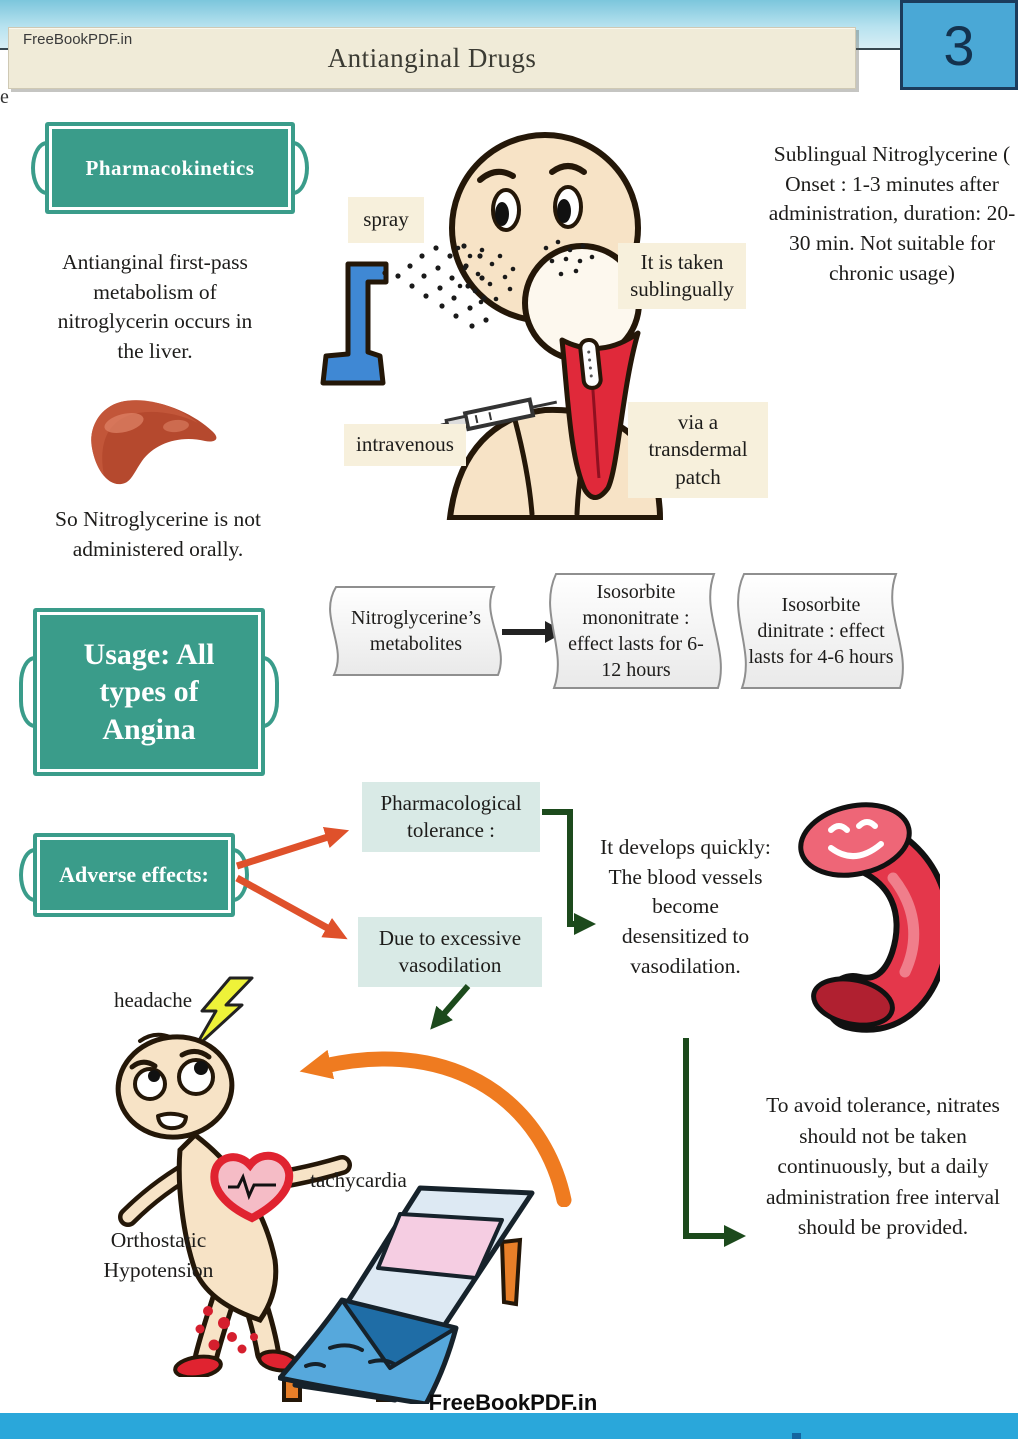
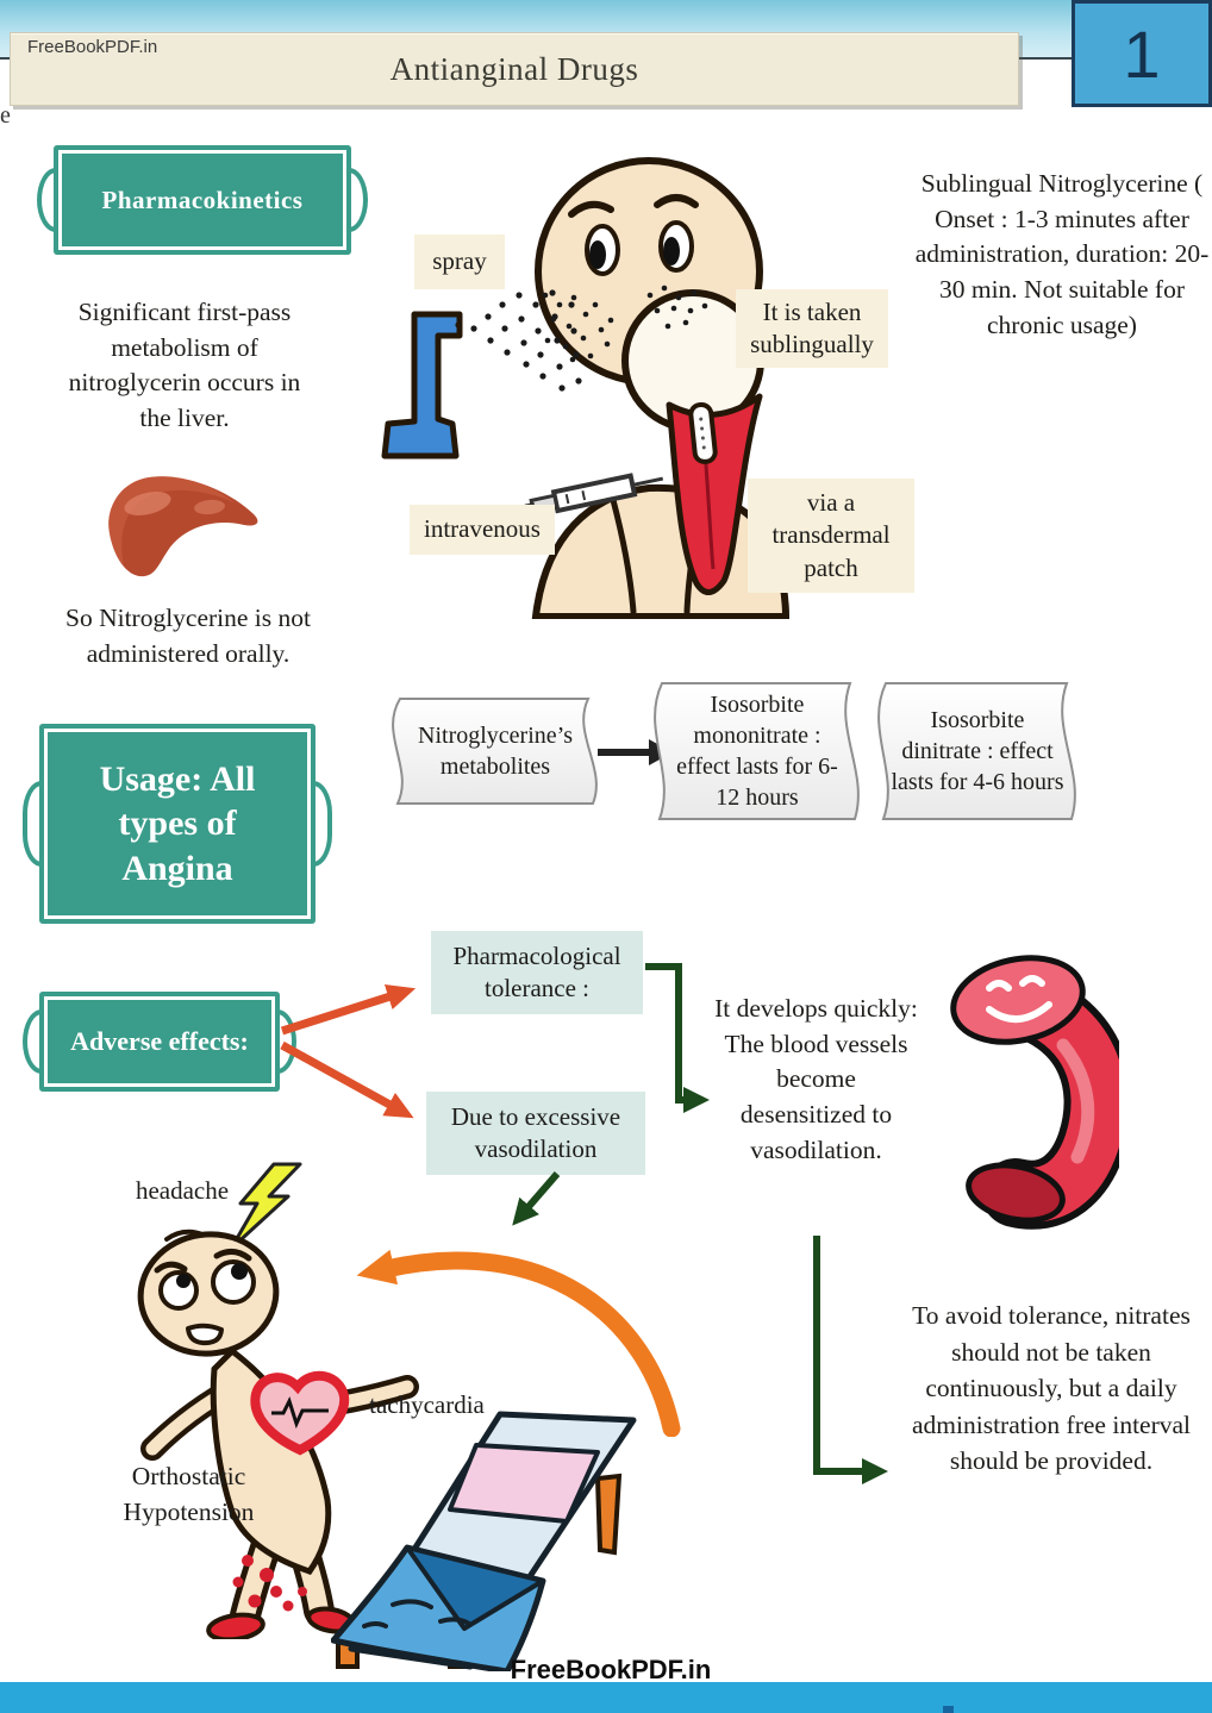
  FreeBookPDF.in
  Antianginal Drugs
- 3
+ 1
  e
  Pharmacokinetics
- Antianginal first-pass metabolism of nitroglycerin occurs in the liver.
+ Significant first-pass metabolism of nitroglycerin occurs in the liver.
  So Nitroglycerine is not administered orally.
  Usage: All types of Angina
  spray
  It is taken sublingually
  Sublingual Nitroglycerine ( Onset : 1-3 minutes after administration, duration: 20-30 min. Not suitable for chronic usage)
  intravenous
  via a transdermal patch
  Nitroglycerine’s metabolites
  Isosorbite mononitrate : effect lasts for 6-12 hours
  Isosorbite dinitrate : effect lasts for 4-6 hours
  Adverse effects:
  Pharmacological tolerance :
  Due to excessive vasodilation
  It develops quickly: The blood vessels become desensitized to vasodilation.
  headache
  tachycardia
  Orthostatic Hypotension
  To avoid tolerance, nitrates should not be taken continuously, but a daily administration free interval should be provided.
  FreeBookPDF.in
